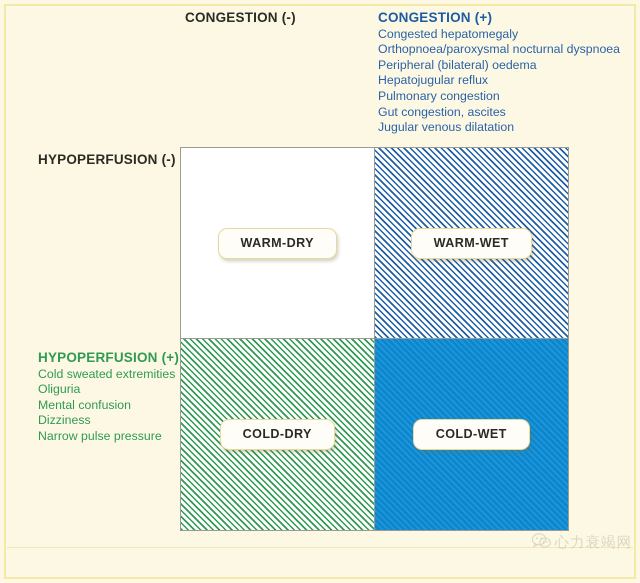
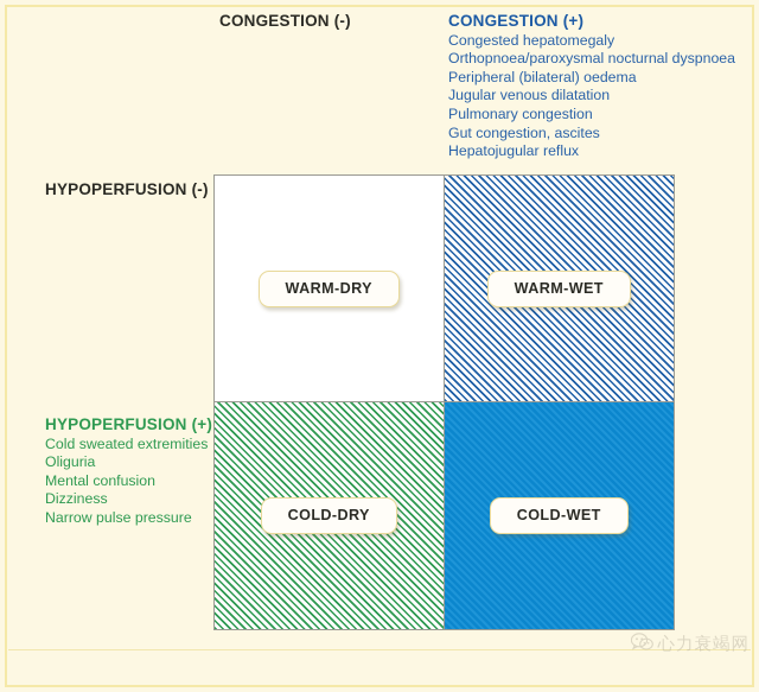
  CONGESTION (-)
  CONGESTION (+)
  Congested hepatomegaly
  Orthopnoea/paroxysmal nocturnal dyspnoea
  Peripheral (bilateral) oedema
- Hepatojugular reflux
+ Jugular venous dilatation
  Pulmonary congestion
  Gut congestion, ascites
- Jugular venous dilatation
+ Hepatojugular reflux
  HYPOPERFUSION (-)
  HYPOPERFUSION (+)
  Cold sweated extremities
  Oliguria
  Mental confusion
  Dizziness
  Narrow pulse pressure
  WARM-DRY
  WARM-WET
  COLD-DRY
  COLD-WET
  心力衰竭网
